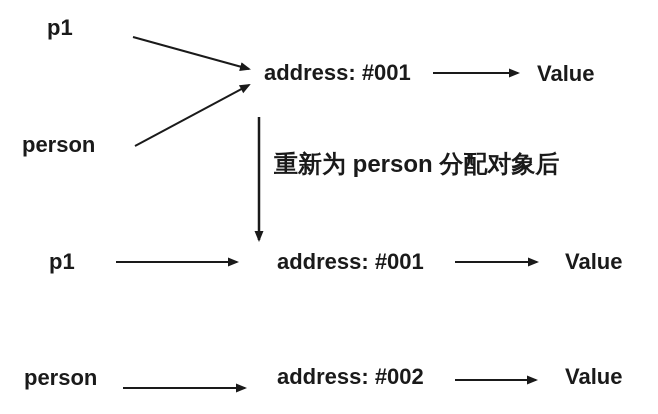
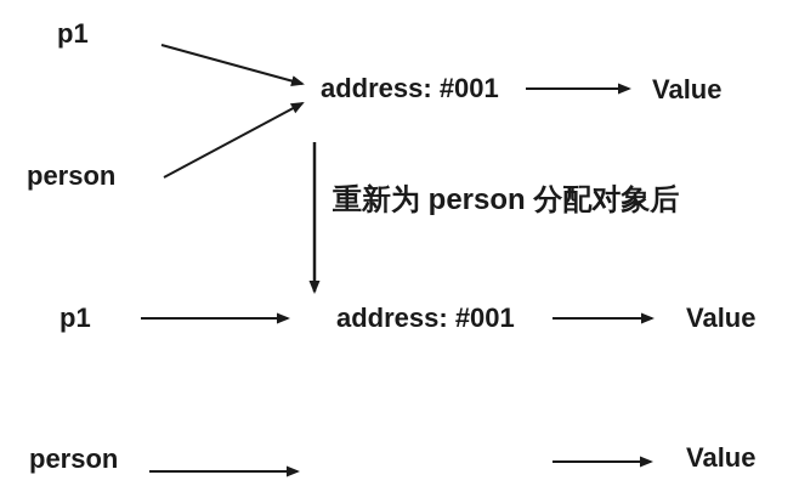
  p1
  person
  address: #001
  Value
  重新为 person 分配对象后
  p1
  address: #001
  Value
  person
- address: #002
  Value
